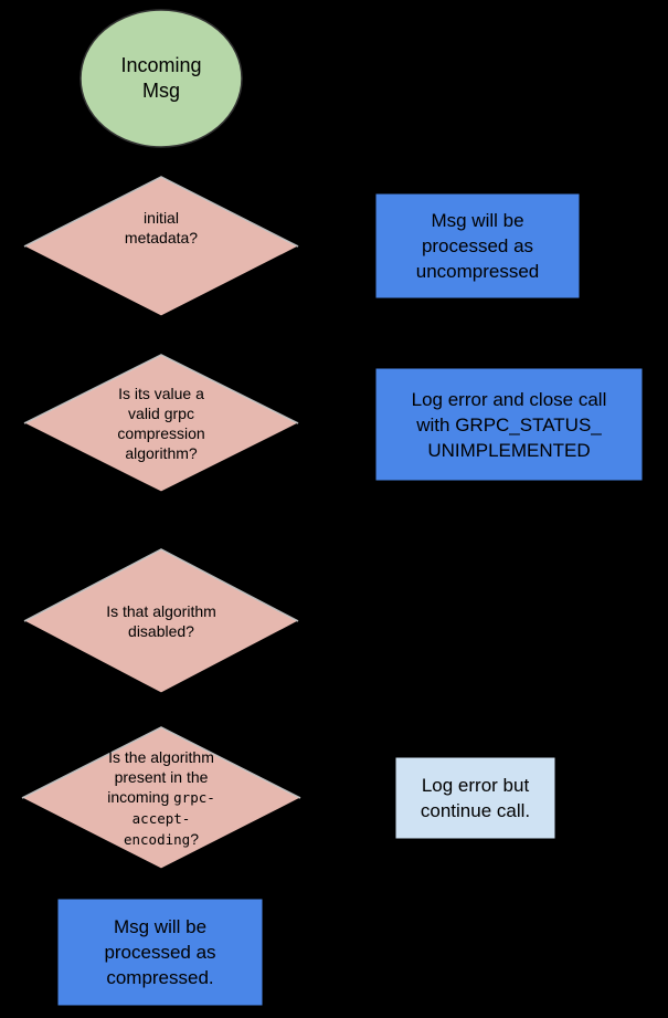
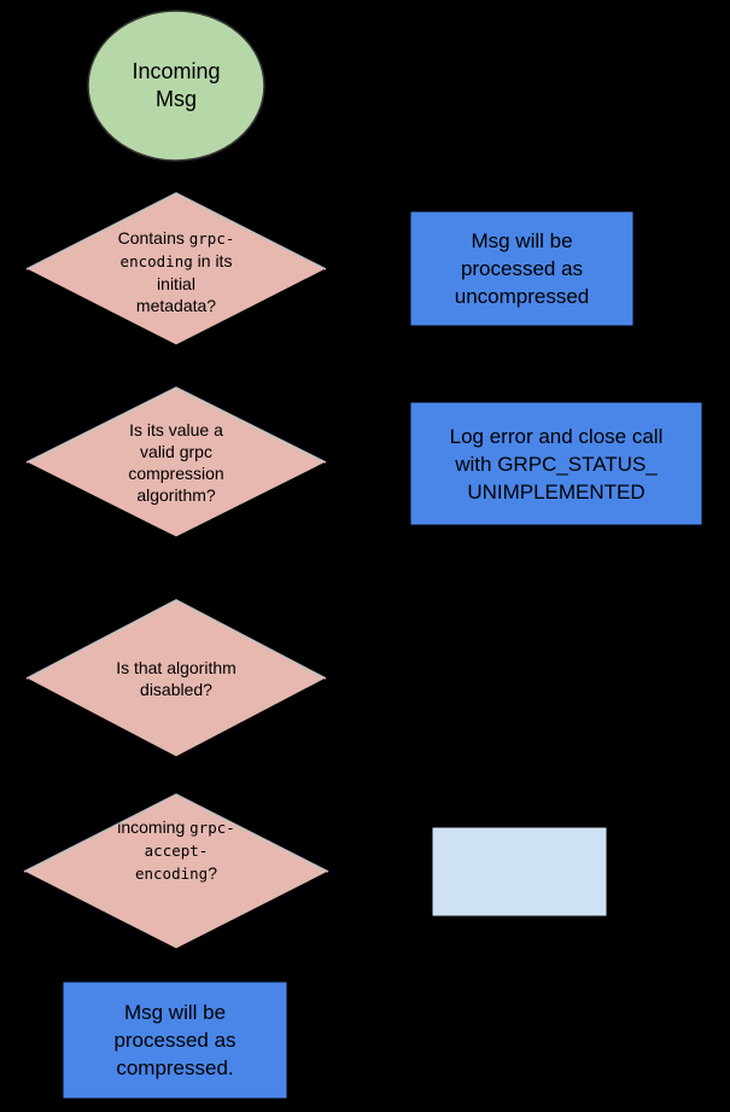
  Incoming
  Msg
+ Contains grpc-
+ encoding in its
  initial
  metadata?
  Msg will be
  processed as
  uncompressed
  Is its value a
  valid grpc
  compression
  algorithm?
  Log error and close call
  with GRPC_STATUS_
  UNIMPLEMENTED
  Is that algorithm
  disabled?
- Is the algorithm
- present in the
  incoming grpc-
  accept-
  encoding?
- Log error but
- continue call.
  Msg will be
  processed as
  compressed.
